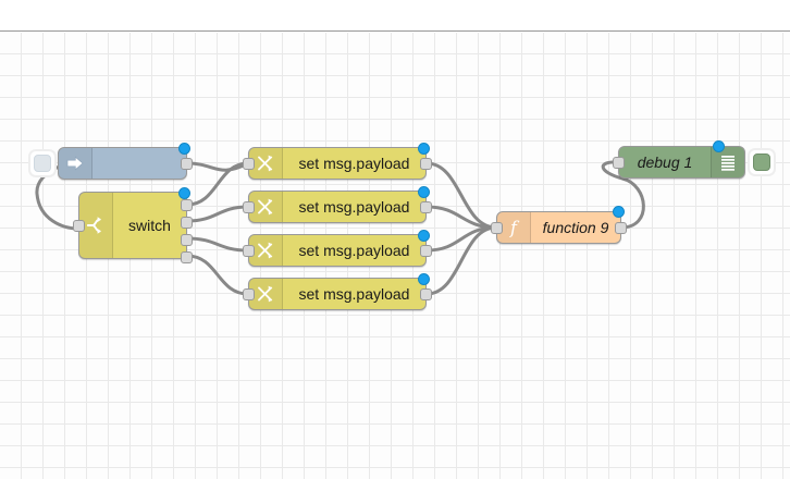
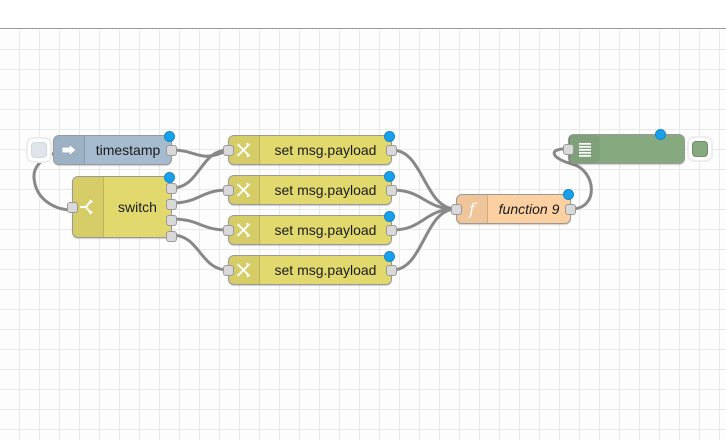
+ timestamp
  switch
  set msg.payload
  set msg.payload
  set msg.payload
  set msg.payload
  f
  function 9
- debug 1
